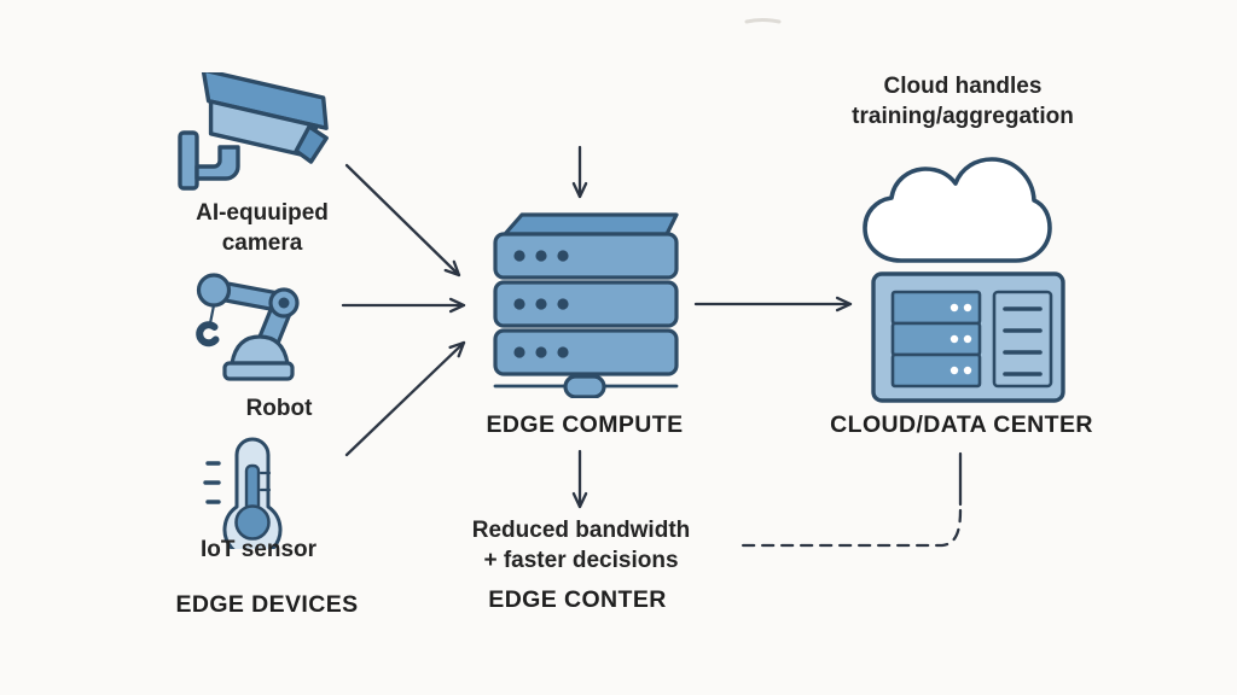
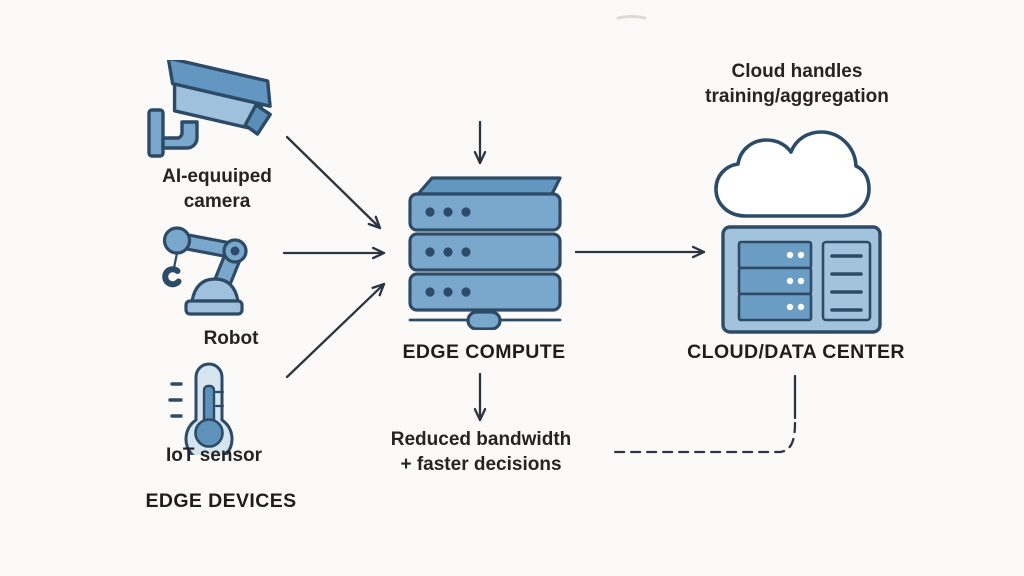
  AI-equuiped
  camera
  Robot
  IoT sensor
  EDGE DEVICES
  EDGE COMPUTE
  Reduced bandwidth
  + faster decisions
- EDGE CONTER
  Cloud handles
  training/aggregation
  CLOUD/DATA CENTER
